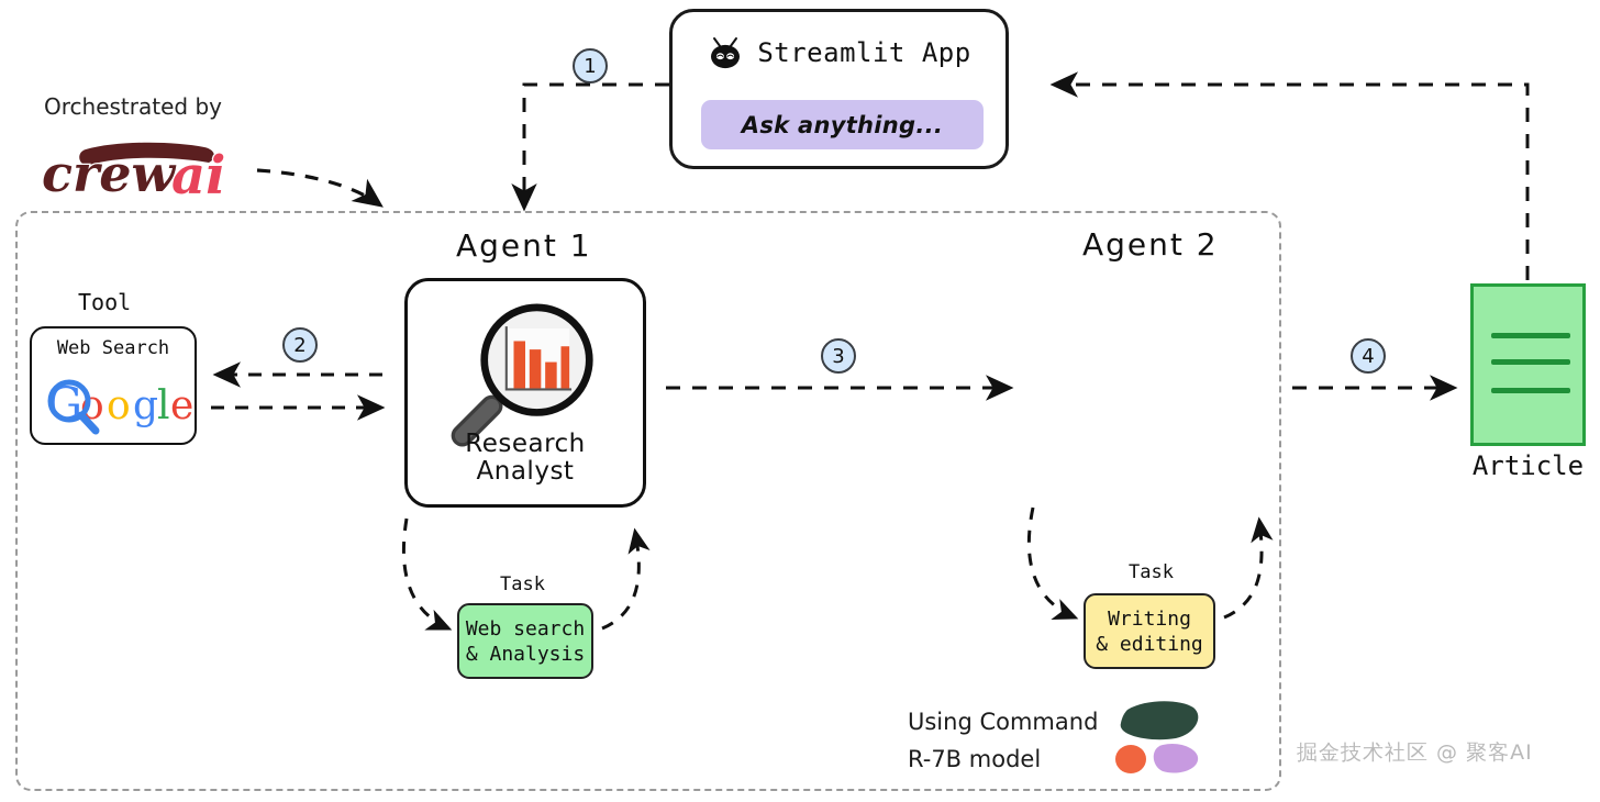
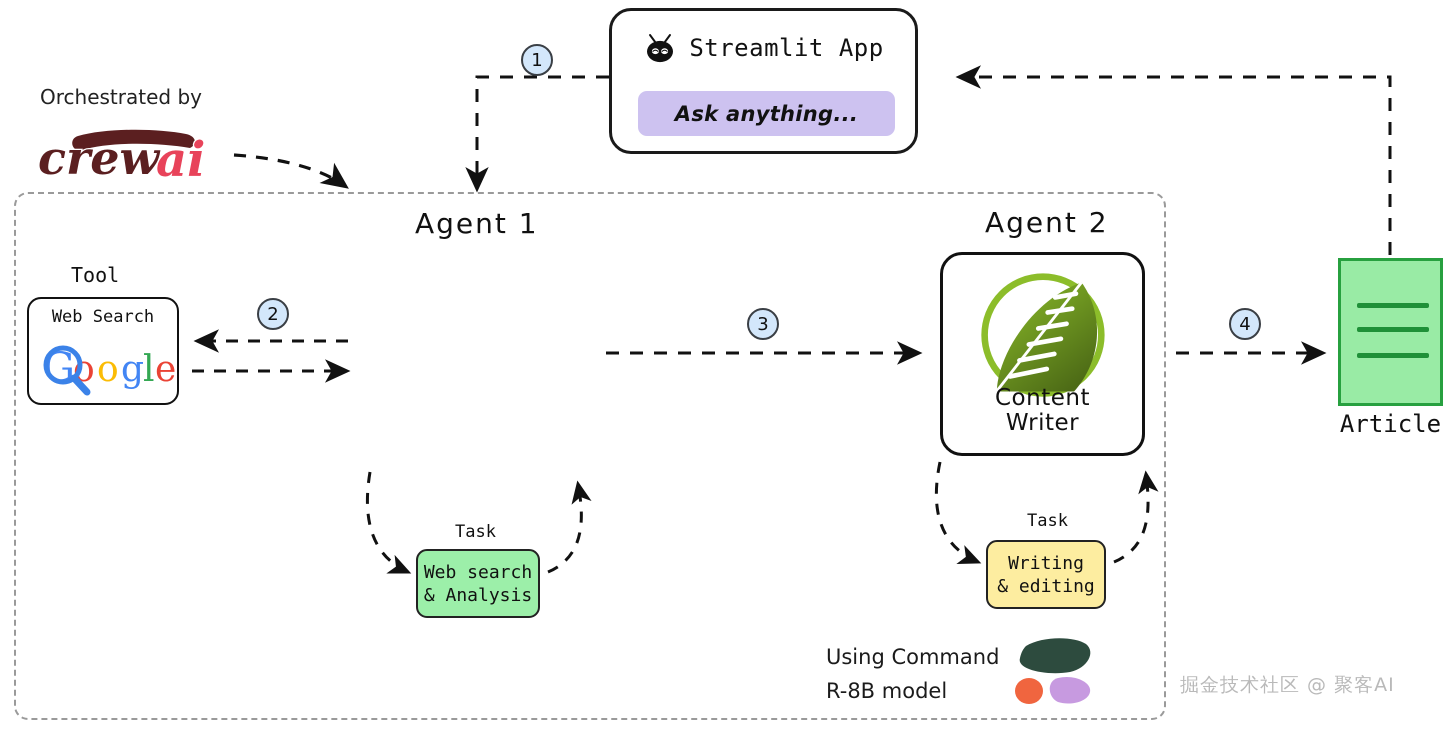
  Streamlit App
  Ask anything...
  Orchestrated by
  crew
  ai
  Tool
  Web Search
  G
  o
  o
  g
  l
  e
  Agent 1
- Research
- Analyst
  Task
  Web search
  & Analysis
  Agent 2
+ Content
+ Writer
  Task
  Writing
  & editing
  Article
  1
  2
  3
  4
  Using Command
- R-7B model
+ R-8B model
  掘金技术社区 @ 聚客AI
